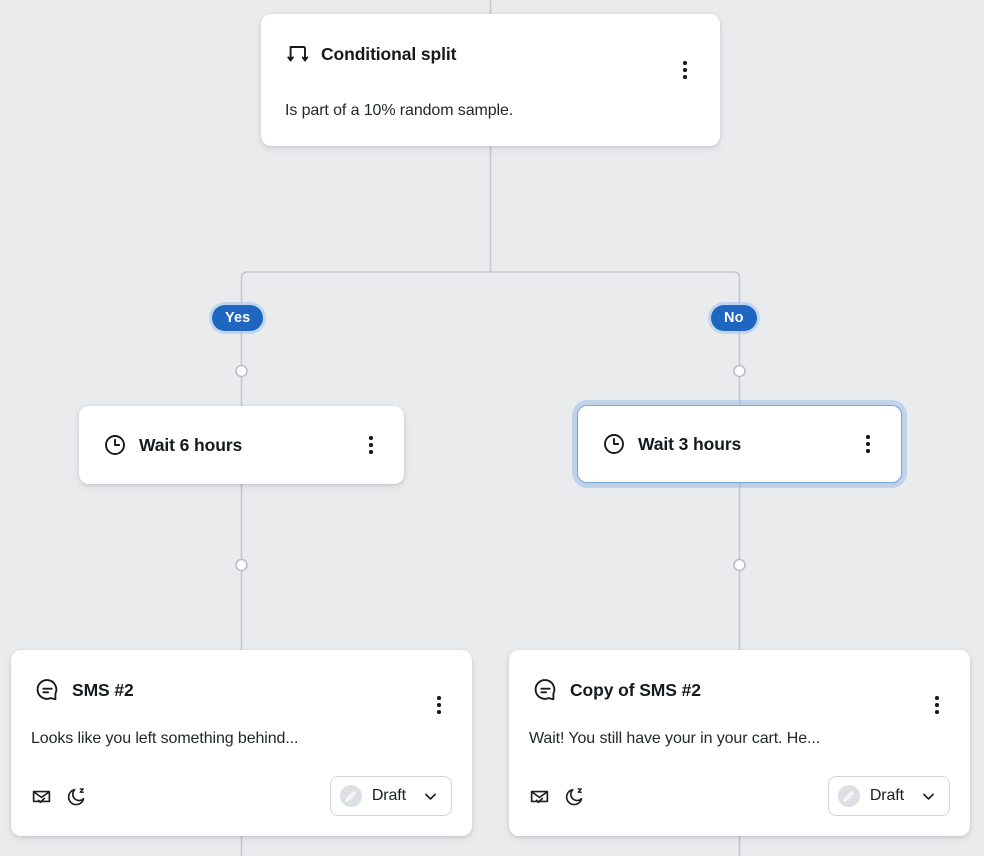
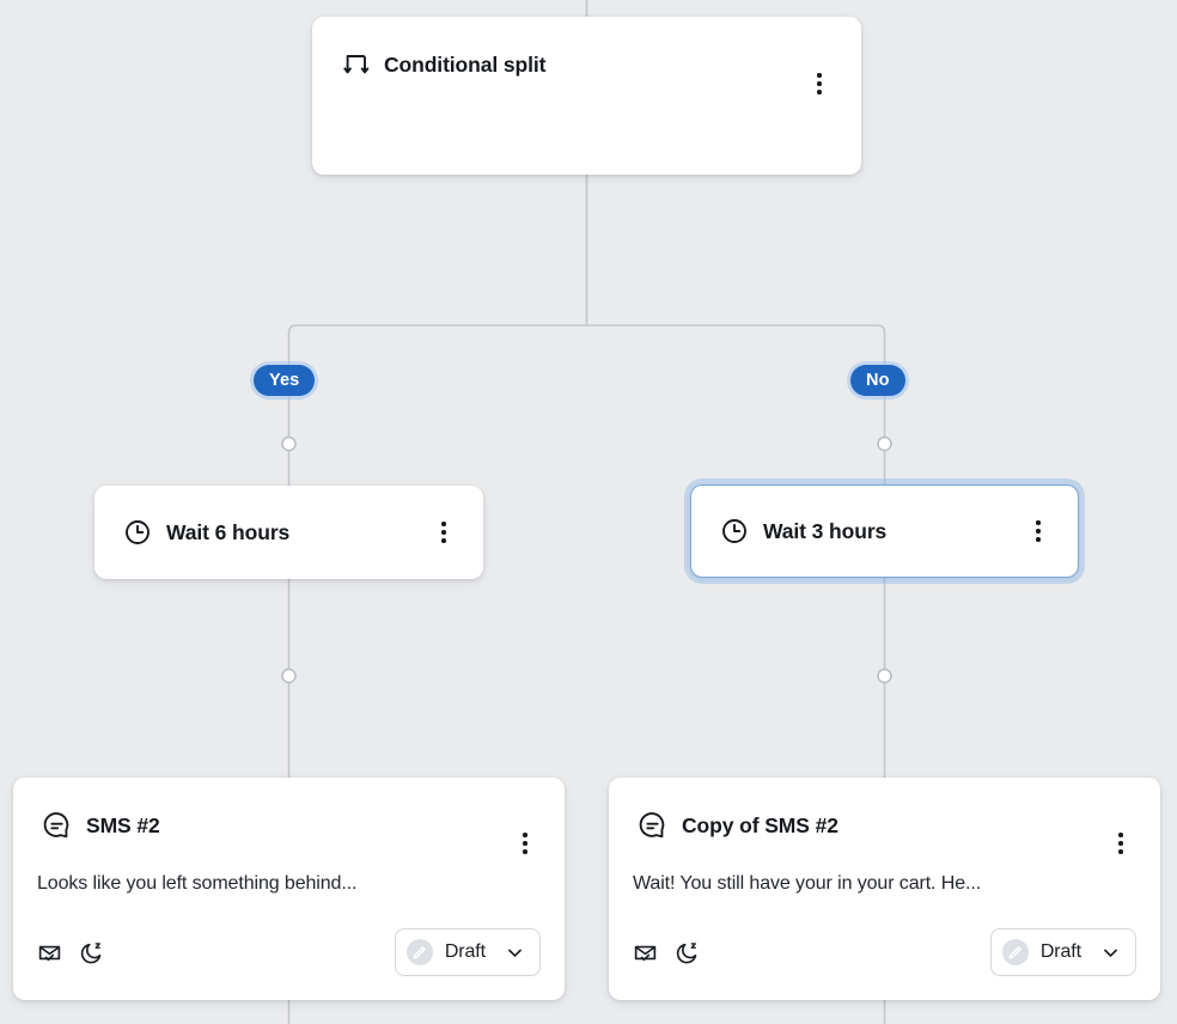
  Conditional split
- Is part of a 10% random sample.
  Yes
  No
  Wait 6 hours
  Wait 3 hours
  SMS #2
  Looks like you left something behind...
  Draft
  Copy of SMS #2
  Wait! You still have your in your cart. He...
  Draft
